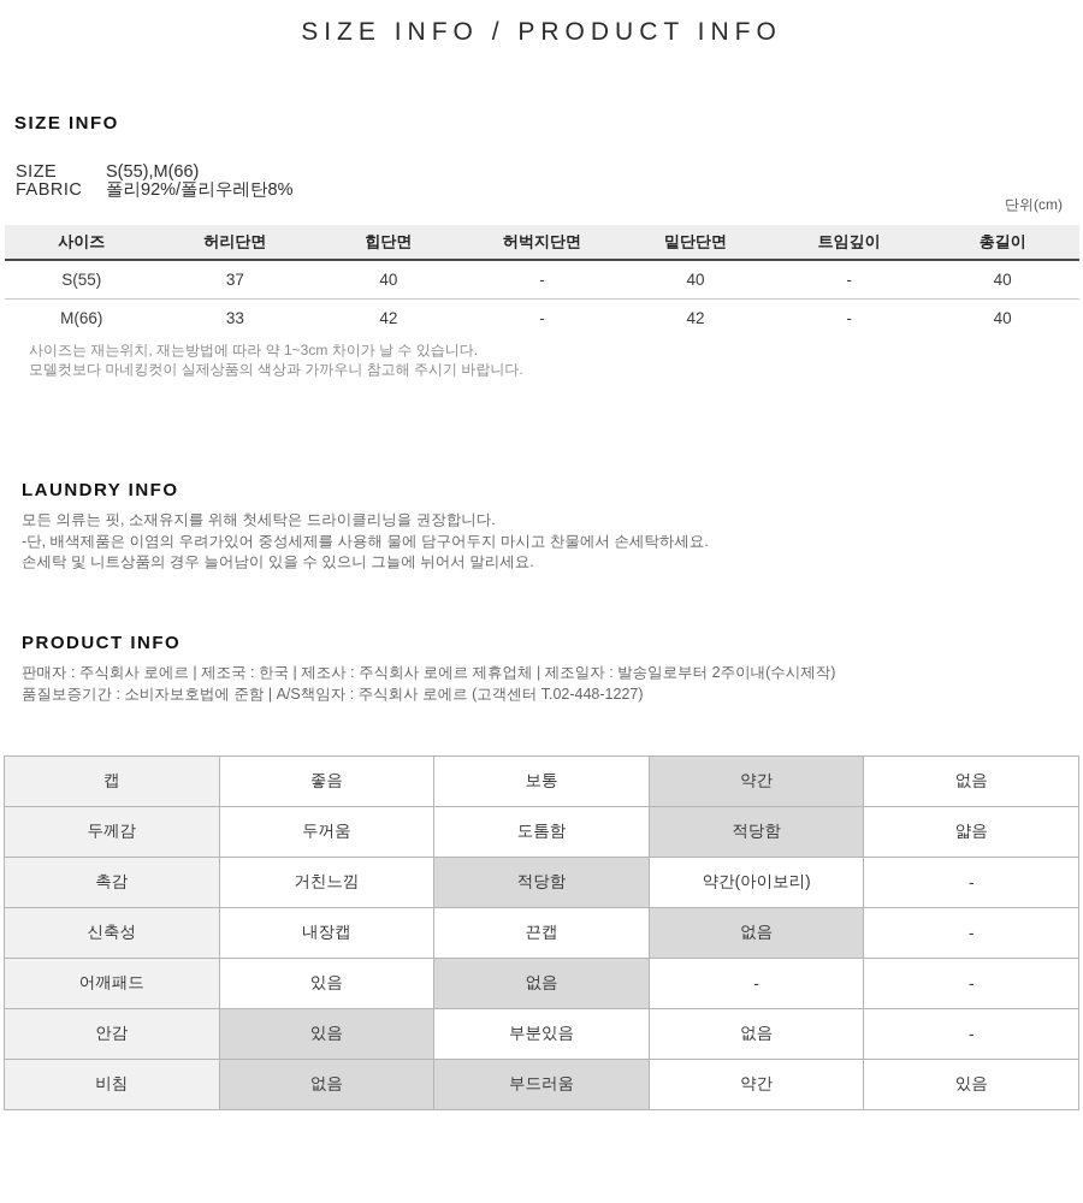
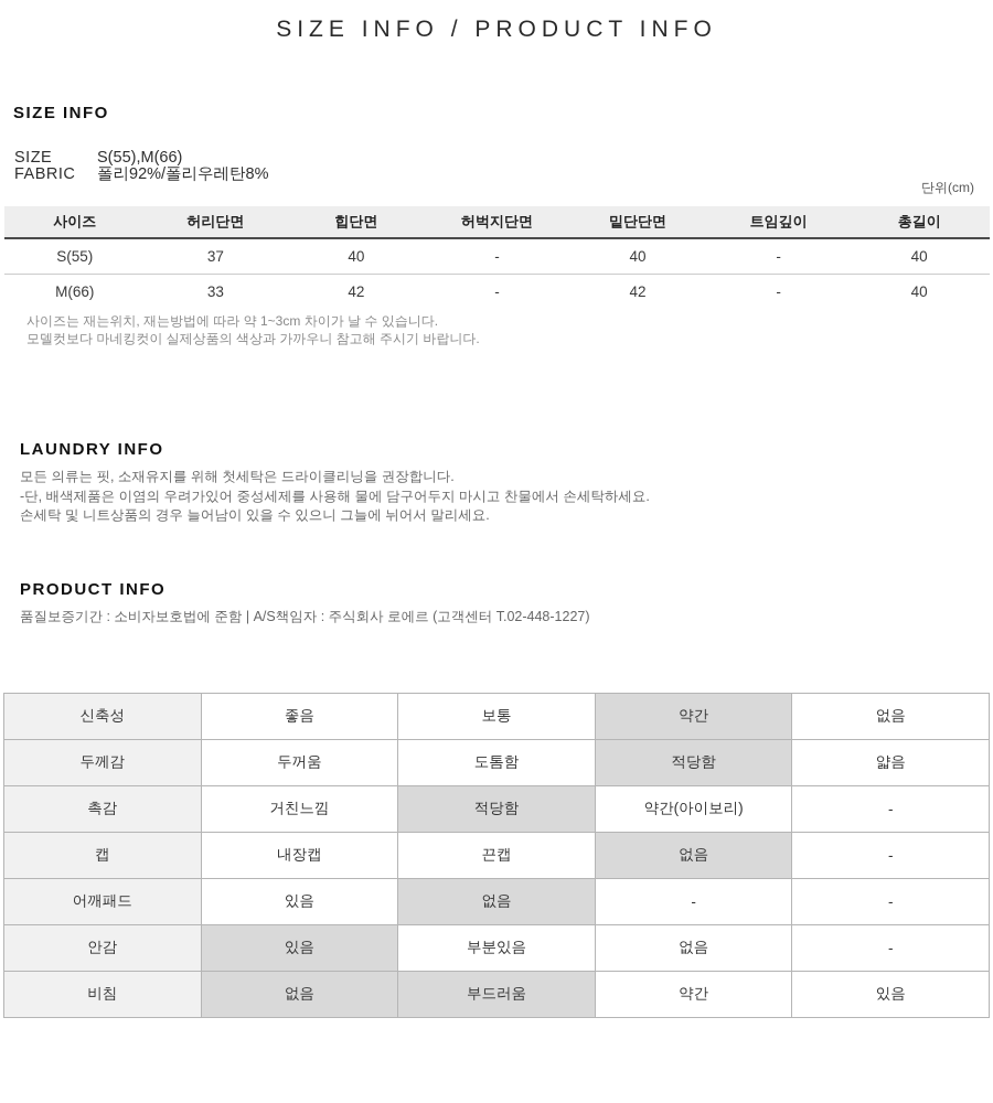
  SIZE INFO / PRODUCT INFO
  SIZE INFO
  SIZE S(55),M(66)
  FABRIC 폴리92%/폴리우레탄8%
  단위(cm)
  사이즈	허리단면	힙단면	허벅지단면	밑단단면	트임깊이	총길이
  S(55)	37	40	-	40	-	40
  M(66)	33	42	-	42	-	40
  사이즈는 재는위치, 재는방법에 따라 약 1~3cm 차이가 날 수 있습니다.
  모델컷보다 마네킹컷이 실제상품의 색상과 가까우니 참고해 주시기 바랍니다.
  LAUNDRY INFO
  모든 의류는 핏, 소재유지를 위해 첫세탁은 드라이클리닝을 권장합니다.
  -단, 배색제품은 이염의 우려가있어 중성세제를 사용해 물에 담구어두지 마시고 찬물에서 손세탁하세요.
  손세탁 및 니트상품의 경우 늘어남이 있을 수 있으니 그늘에 뉘어서 말리세요.
  PRODUCT INFO
- 판매자 : 주식회사 로에르 | 제조국 : 한국 | 제조사 : 주식회사 로에르 제휴업체 | 제조일자 : 발송일로부터 2주이내(수시제작)
  품질보증기간 : 소비자보호법에 준함 | A/S책임자 : 주식회사 로에르 (고객센터 T.02-448-1227)
- 캡	좋음	보통	약간	없음
+ 신축성	좋음	보통	약간	없음
  두께감	두꺼움	도톰함	적당함	얇음
  촉감	거친느낌	적당함	약간(아이보리)	-
- 신축성	내장캡	끈캡	없음	-
+ 캡	내장캡	끈캡	없음	-
  어깨패드	있음	없음	-	-
  안감	있음	부분있음	없음	-
  비침	없음	부드러움	약간	있음
